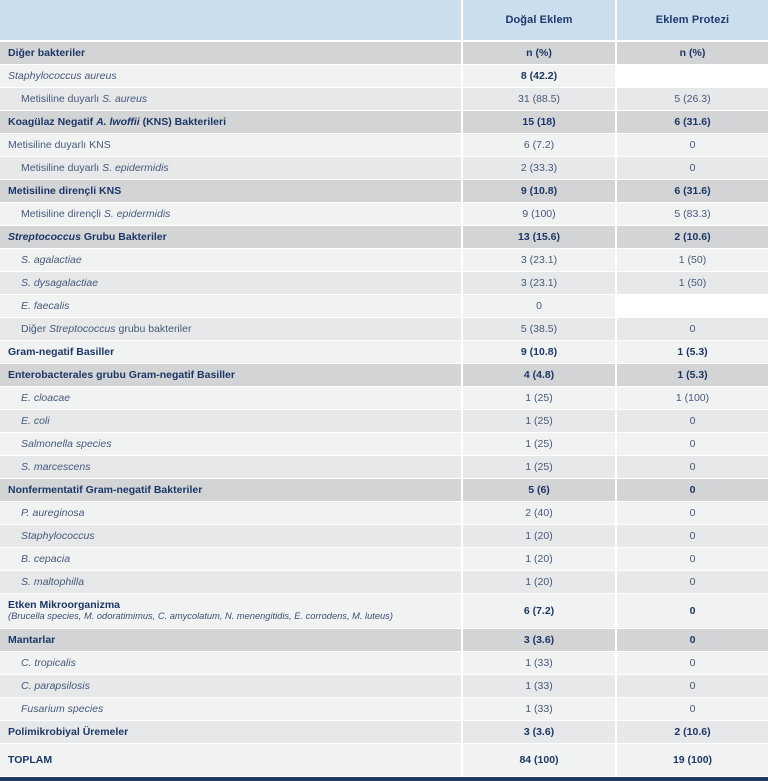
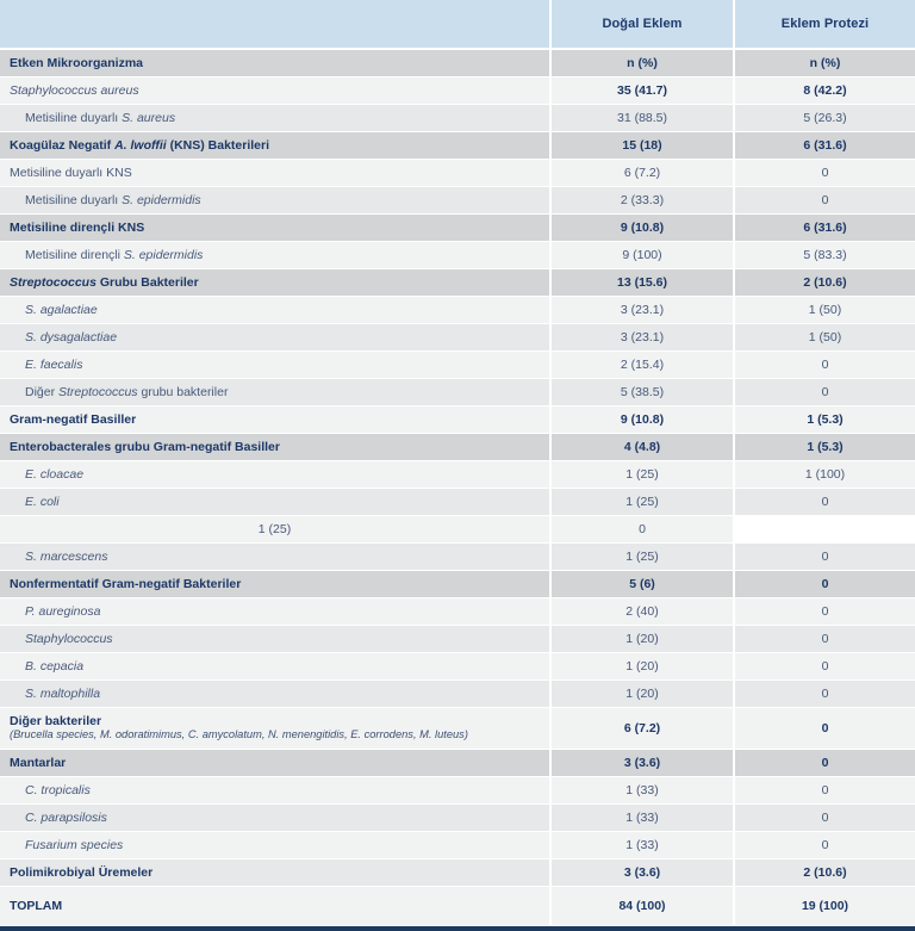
  Doğal Eklem
  Eklem Protezi
- Diğer bakteriler
+ Etken Mikroorganizma
  n (%)
  n (%)
  Staphylococcus aureus
+ 35 (41.7)
  8 (42.2)
  Metisiline duyarlı S. aureus
  31 (88.5)
  5 (26.3)
  Koagülaz Negatif A. lwoffii (KNS) Bakterileri
  15 (18)
  6 (31.6)
  Metisiline duyarlı KNS
  6 (7.2)
  0
  Metisiline duyarlı S. epidermidis
  2 (33.3)
  0
  Metisiline dirençli KNS
  9 (10.8)
  6 (31.6)
  Metisiline dirençli S. epidermidis
  9 (100)
  5 (83.3)
  Streptococcus Grubu Bakteriler
  13 (15.6)
  2 (10.6)
  S. agalactiae
  3 (23.1)
  1 (50)
  S. dysagalactiae
  3 (23.1)
  1 (50)
  E. faecalis
+ 2 (15.4)
  0
  Diğer Streptococcus grubu bakteriler
  5 (38.5)
  0
  Gram-negatif Basiller
  9 (10.8)
  1 (5.3)
  Enterobacterales grubu Gram-negatif Basiller
  4 (4.8)
  1 (5.3)
  E. cloacae
  1 (25)
  1 (100)
  E. coli
  1 (25)
  0
- Salmonella species
  1 (25)
  0
  S. marcescens
  1 (25)
  0
  Nonfermentatif Gram-negatif Bakteriler
  5 (6)
  0
  P. aureginosa
  2 (40)
  0
  Staphylococcus
  1 (20)
  0
  B. cepacia
  1 (20)
  0
  S. maltophilla
  1 (20)
  0
- Etken Mikroorganizma
+ Diğer bakteriler
  (Brucella species, M. odoratimimus, C. amycolatum, N. menengitidis, E. corrodens, M. luteus)
  6 (7.2)
  0
  Mantarlar
  3 (3.6)
  0
  C. tropicalis
  1 (33)
  0
  C. parapsilosis
  1 (33)
  0
  Fusarium species
  1 (33)
  0
  Polimikrobiyal Üremeler
  3 (3.6)
  2 (10.6)
  TOPLAM
  84 (100)
  19 (100)
